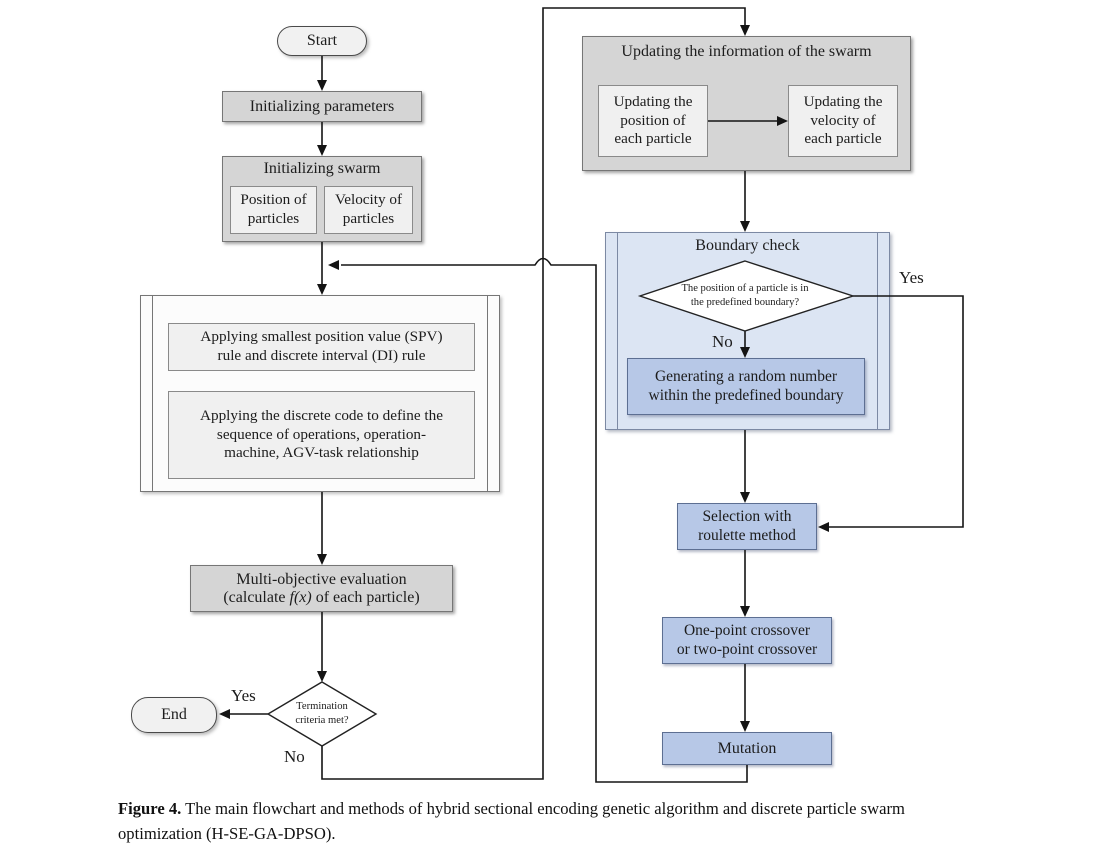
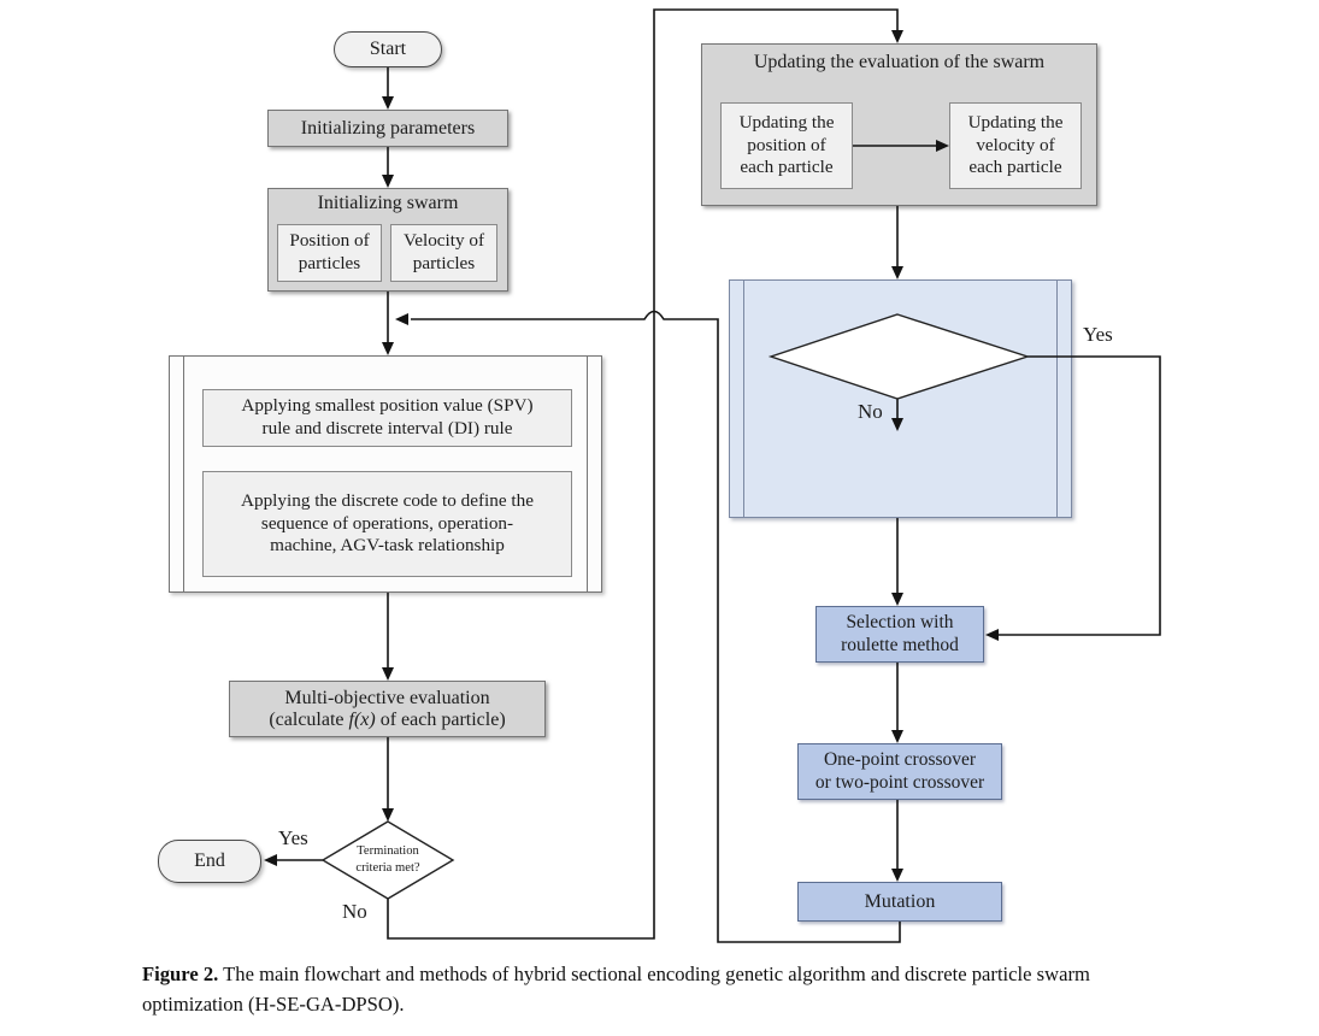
  Start
  Initializing parameters
  Initializing swarm
  Position of
  particles
  Velocity of
  particles
  Applying smallest position value (SPV)
  rule and discrete interval (DI) rule
  Applying the discrete code to define the
  sequence of operations, operation-
  machine, AGV-task relationship
  Multi-objective evaluation
  (calculate f(x) of each particle)
  End
- Updating the information of the swarm
+ Updating the evaluation of the swarm
  Updating the
  position of
  each particle
  Updating the
  velocity of
  each particle
- Boundary check
- Generating a random number
- within the predefined boundary
  Selection with
  roulette method
  One-point crossover
  or two-point crossover
  Mutation
  Termination
  criteria met?
- The position of a particle is in
- the predefined boundary?
  Yes
  No
  Yes
  No
- Figure 4. The main flowchart and methods of hybrid sectional encoding genetic algorithm and discrete particle swarm optimization (H-SE-GA-DPSO).
+ Figure 2. The main flowchart and methods of hybrid sectional encoding genetic algorithm and discrete particle swarm optimization (H-SE-GA-DPSO).
